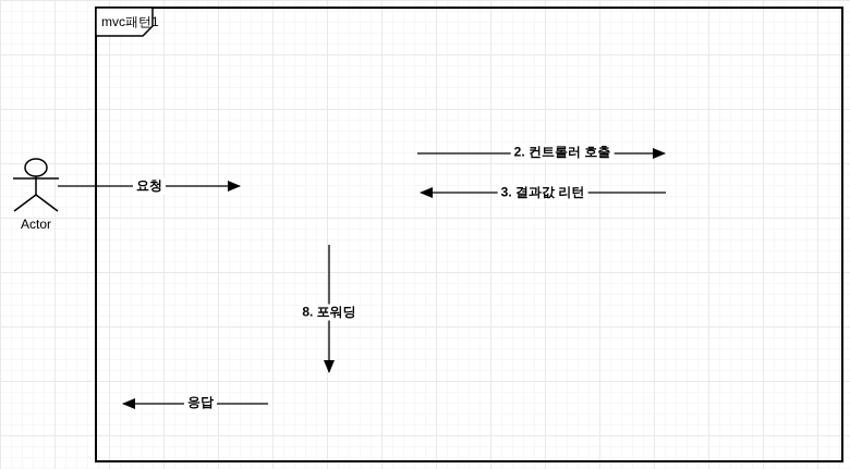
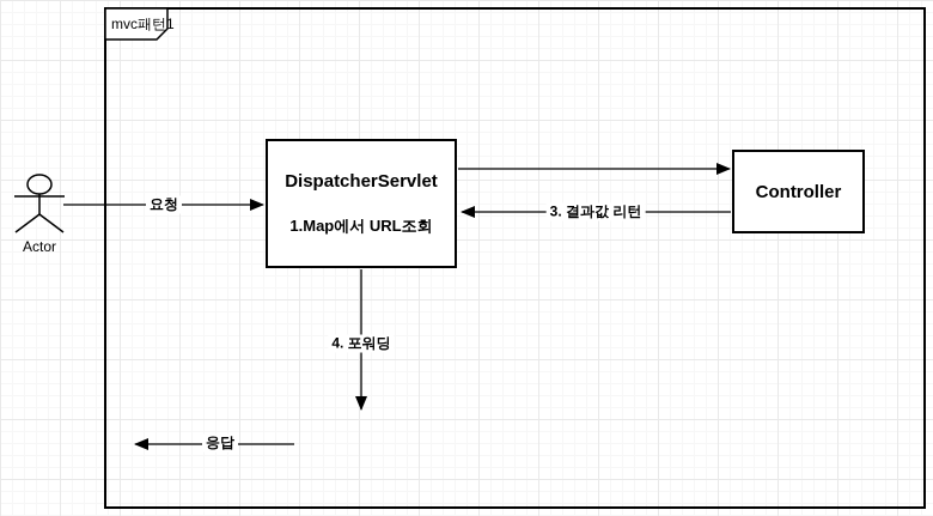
  mvc패턴1
  Actor
+ DispatcherServlet
+ 1.Map에서 URL조회
+ Controller
  요청
- 2. 컨트롤러 호출
  3. 결과값 리턴
- 8. 포워딩
+ 4. 포워딩
  응답
